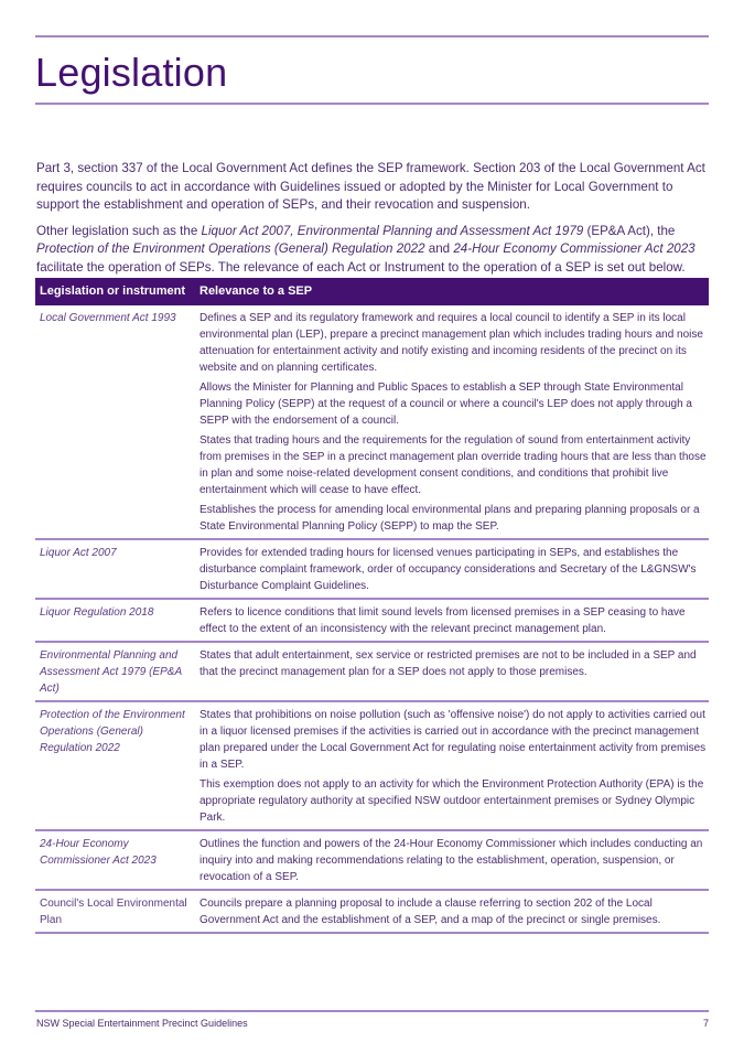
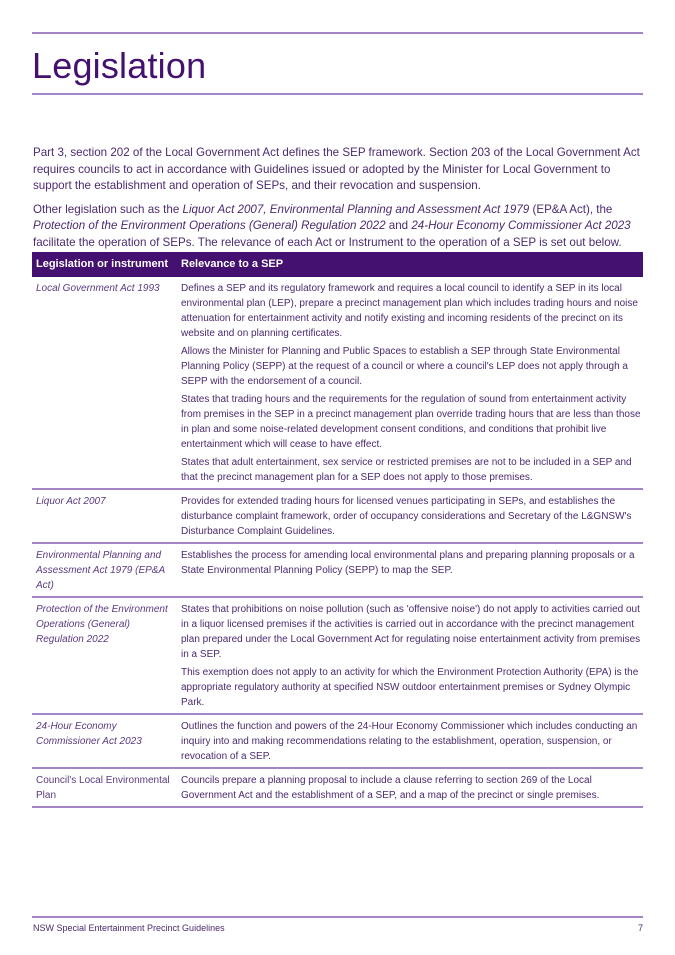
  Legislation
- Part 3, section 337 of the Local Government Act defines the SEP framework. Section 203 of the Local Government Act requires councils to act in accordance with Guidelines issued or adopted by the Minister for Local Government to support the establishment and operation of SEPs, and their revocation and suspension.
+ Part 3, section 202 of the Local Government Act defines the SEP framework. Section 203 of the Local Government Act requires councils to act in accordance with Guidelines issued or adopted by the Minister for Local Government to support the establishment and operation of SEPs, and their revocation and suspension.
  Other legislation such as the Liquor Act 2007, Environmental Planning and Assessment Act 1979 (EP&A Act), the Protection of the Environment Operations (General) Regulation 2022 and 24-Hour Economy Commissioner Act 2023 facilitate the operation of SEPs. The relevance of each Act or Instrument to the operation of a SEP is set out below.
  Legislation or instrument
  Relevance to a SEP
  Local Government Act 1993
  Defines a SEP and its regulatory framework and requires a local council to identify a SEP in its local environmental plan (LEP), prepare a precinct management plan which includes trading hours and noise attenuation for entertainment activity and notify existing and incoming residents of the precinct on its website and on planning certificates.
  Allows the Minister for Planning and Public Spaces to establish a SEP through State Environmental Planning Policy (SEPP) at the request of a council or where a council's LEP does not apply through a SEPP with the endorsement of a council.
  States that trading hours and the requirements for the regulation of sound from entertainment activity from premises in the SEP in a precinct management plan override trading hours that are less than those in plan and some noise-related development consent conditions, and conditions that prohibit live entertainment which will cease to have effect.
- Establishes the process for amending local environmental plans and preparing planning proposals or a State Environmental Planning Policy (SEPP) to map the SEP.
+ States that adult entertainment, sex service or restricted premises are not to be included in a SEP and that the precinct management plan for a SEP does not apply to those premises.
  Liquor Act 2007
  Provides for extended trading hours for licensed venues participating in SEPs, and establishes the disturbance complaint framework, order of occupancy considerations and Secretary of the L&GNSW's Disturbance Complaint Guidelines.
- Liquor Regulation 2018
- Refers to licence conditions that limit sound levels from licensed premises in a SEP ceasing to have effect to the extent of an inconsistency with the relevant precinct management plan.
  Environmental Planning and Assessment Act 1979 (EP&A Act)
- States that adult entertainment, sex service or restricted premises are not to be included in a SEP and that the precinct management plan for a SEP does not apply to those premises.
+ Establishes the process for amending local environmental plans and preparing planning proposals or a State Environmental Planning Policy (SEPP) to map the SEP.
  Protection of the Environment Operations (General) Regulation 2022
  States that prohibitions on noise pollution (such as 'offensive noise') do not apply to activities carried out in a liquor licensed premises if the activities is carried out in accordance with the precinct management plan prepared under the Local Government Act for regulating noise entertainment activity from premises in a SEP.
  This exemption does not apply to an activity for which the Environment Protection Authority (EPA) is the appropriate regulatory authority at specified NSW outdoor entertainment premises or Sydney Olympic Park.
  24-Hour Economy Commissioner Act 2023
  Outlines the function and powers of the 24-Hour Economy Commissioner which includes conducting an inquiry into and making recommendations relating to the establishment, operation, suspension, or revocation of a SEP.
  Council's Local Environmental Plan
- Councils prepare a planning proposal to include a clause referring to section 202 of the Local Government Act and the establishment of a SEP, and a map of the precinct or single premises.
+ Councils prepare a planning proposal to include a clause referring to section 269 of the Local Government Act and the establishment of a SEP, and a map of the precinct or single premises.
  NSW Special Entertainment Precinct Guidelines
  7
